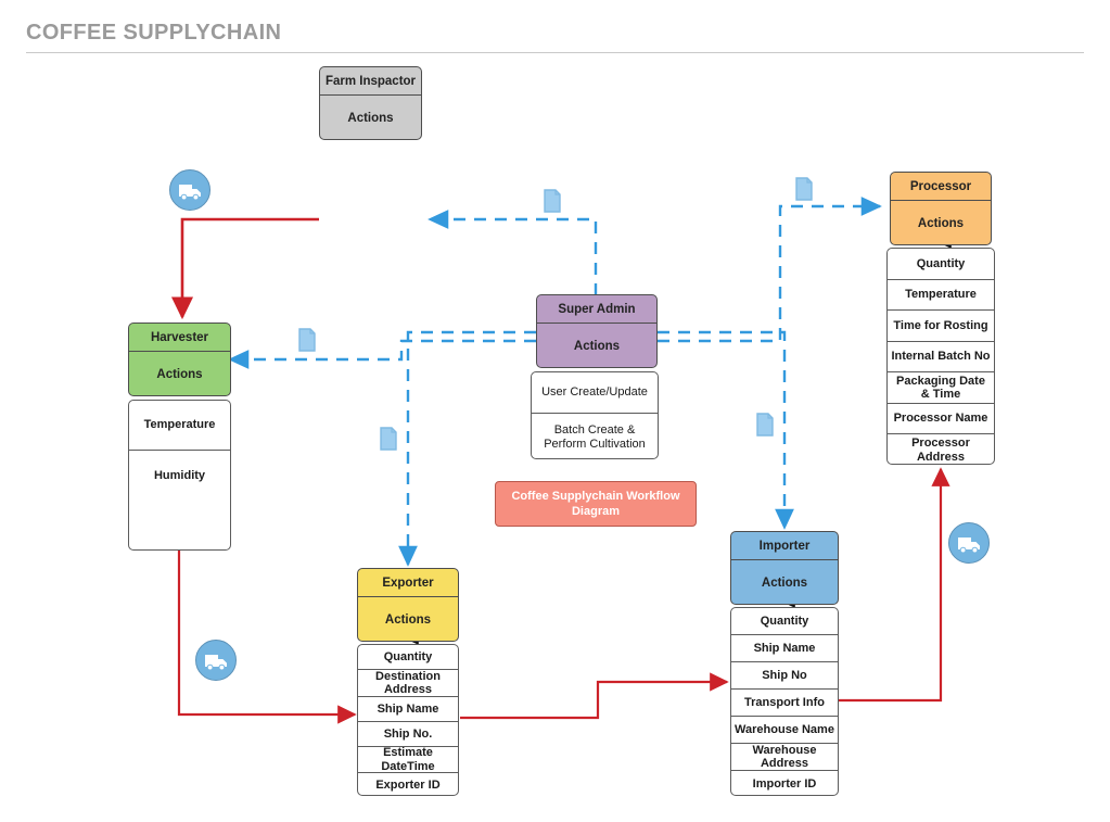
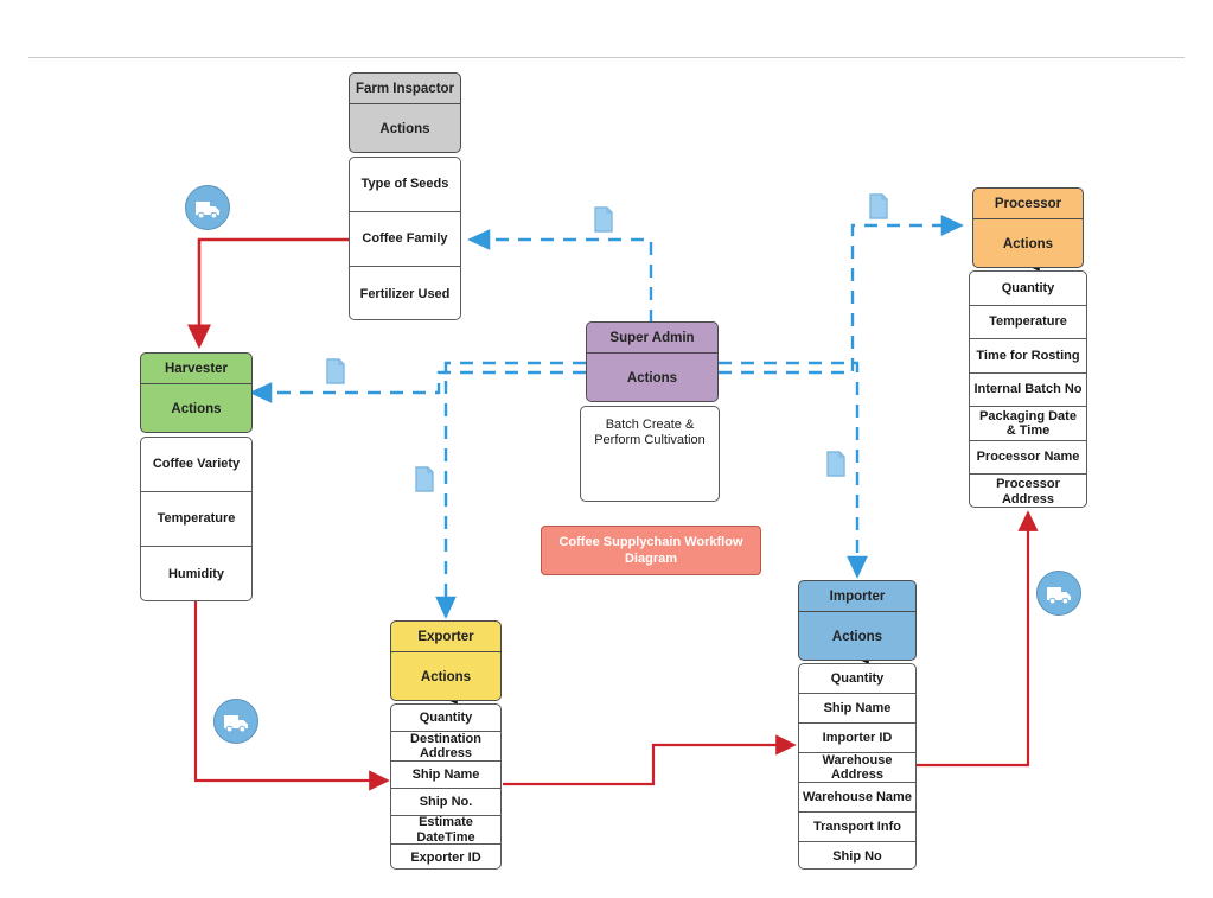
- COFFEE SUPPLYCHAIN
  Farm Inspactor
  Actions
+ Type of Seeds
+ Coffee Family
+ Fertilizer Used
  Harvester
  Actions
+ Coffee Variety
  Temperature
  Humidity
  Super Admin
  Actions
- User Create/Update
  Batch Create & Perform Cultivation
  Coffee Supplychain Workflow Diagram
  Processor
  Actions
  Quantity
  Temperature
  Time for Rosting
  Internal Batch No
  Packaging Date & Time
  Processor Name
  Processor Address
  Importer
  Actions
  Quantity
  Ship Name
- Ship No
+ Importer ID
- Transport Info
+ Warehouse Address
  Warehouse Name
- Warehouse Address
+ Transport Info
- Importer ID
+ Ship No
  Exporter
  Actions
  Quantity
  Destination Address
  Ship Name
  Ship No.
  Estimate DateTime
  Exporter ID
